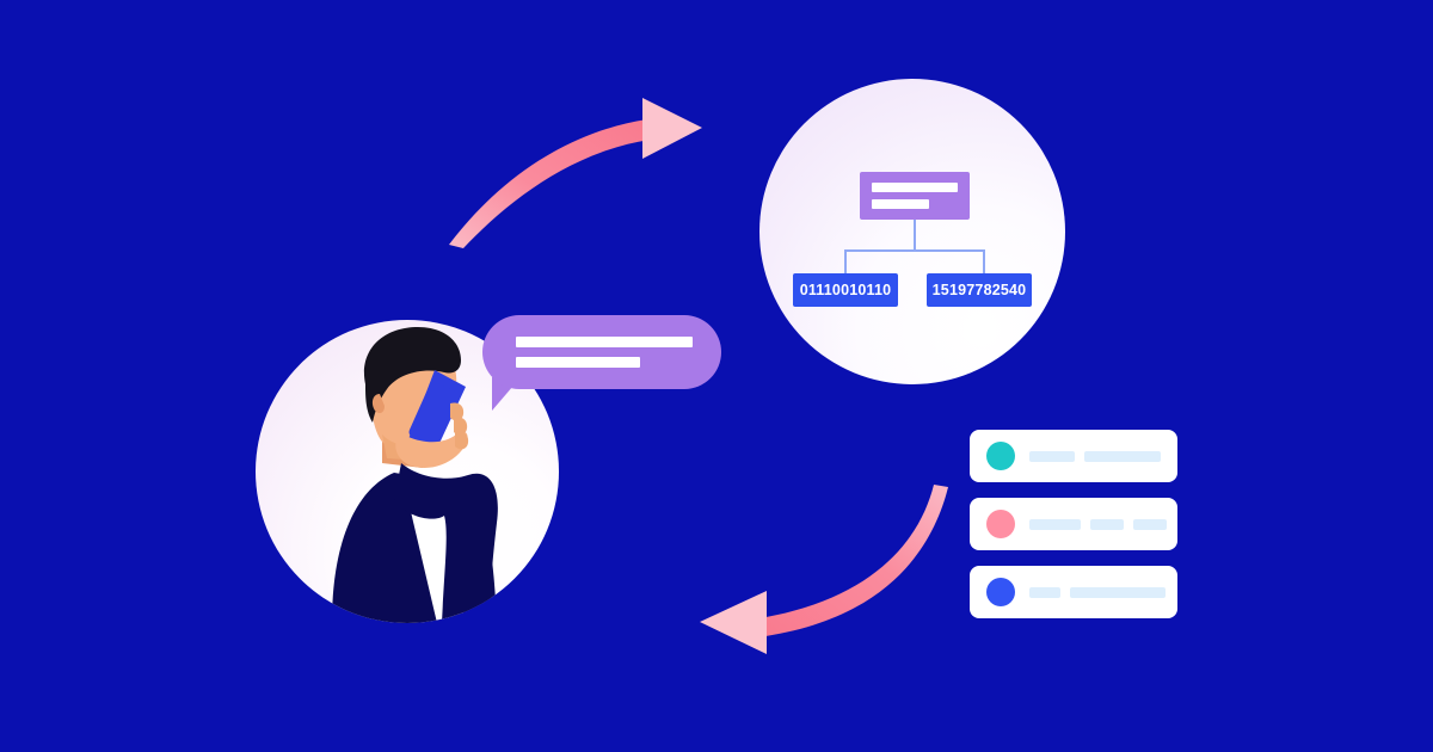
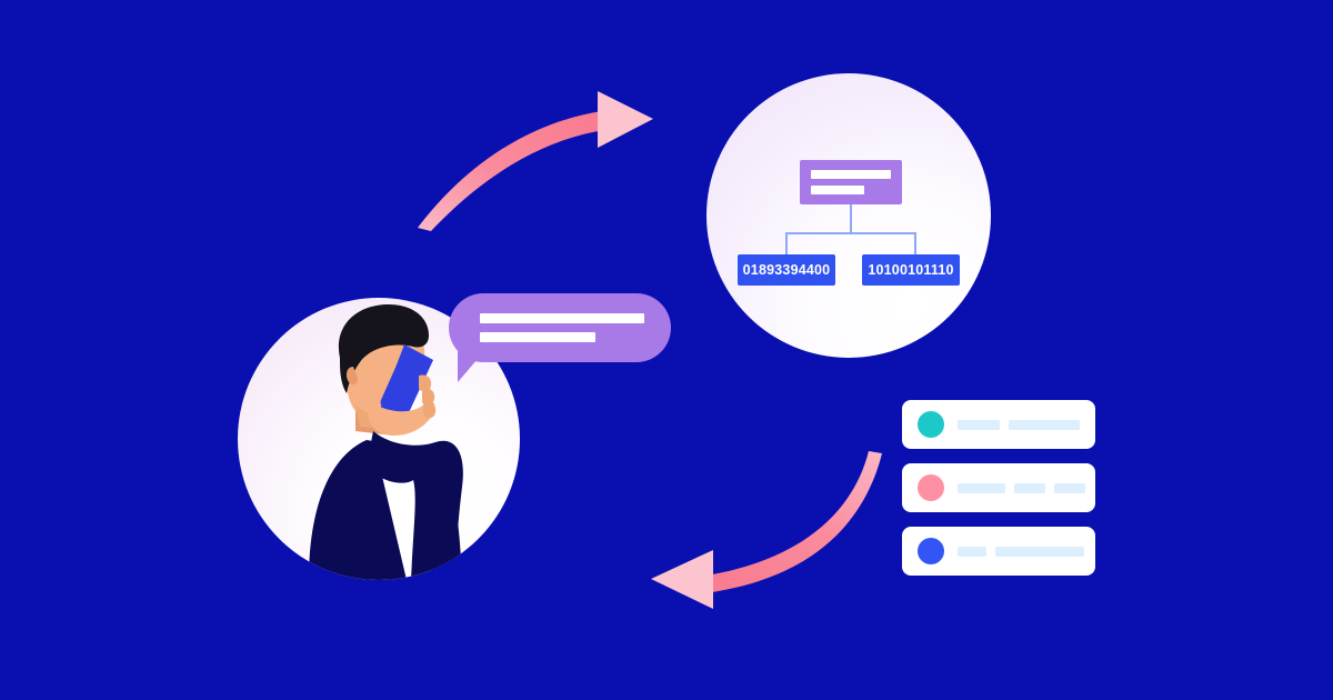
- 01110010110
+ 01893394400
- 15197782540
+ 10100101110
